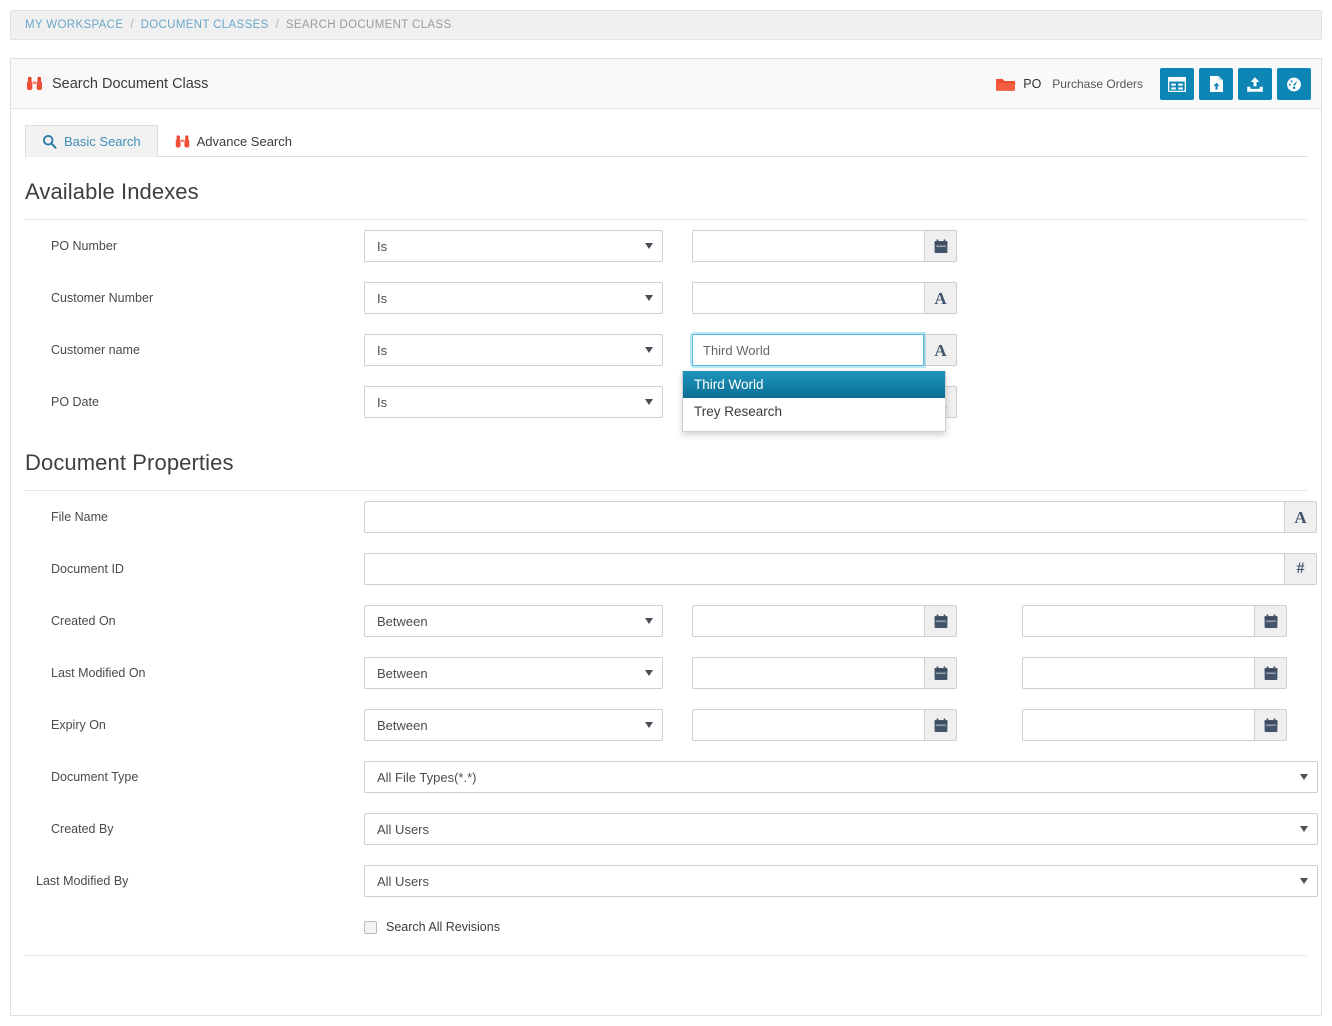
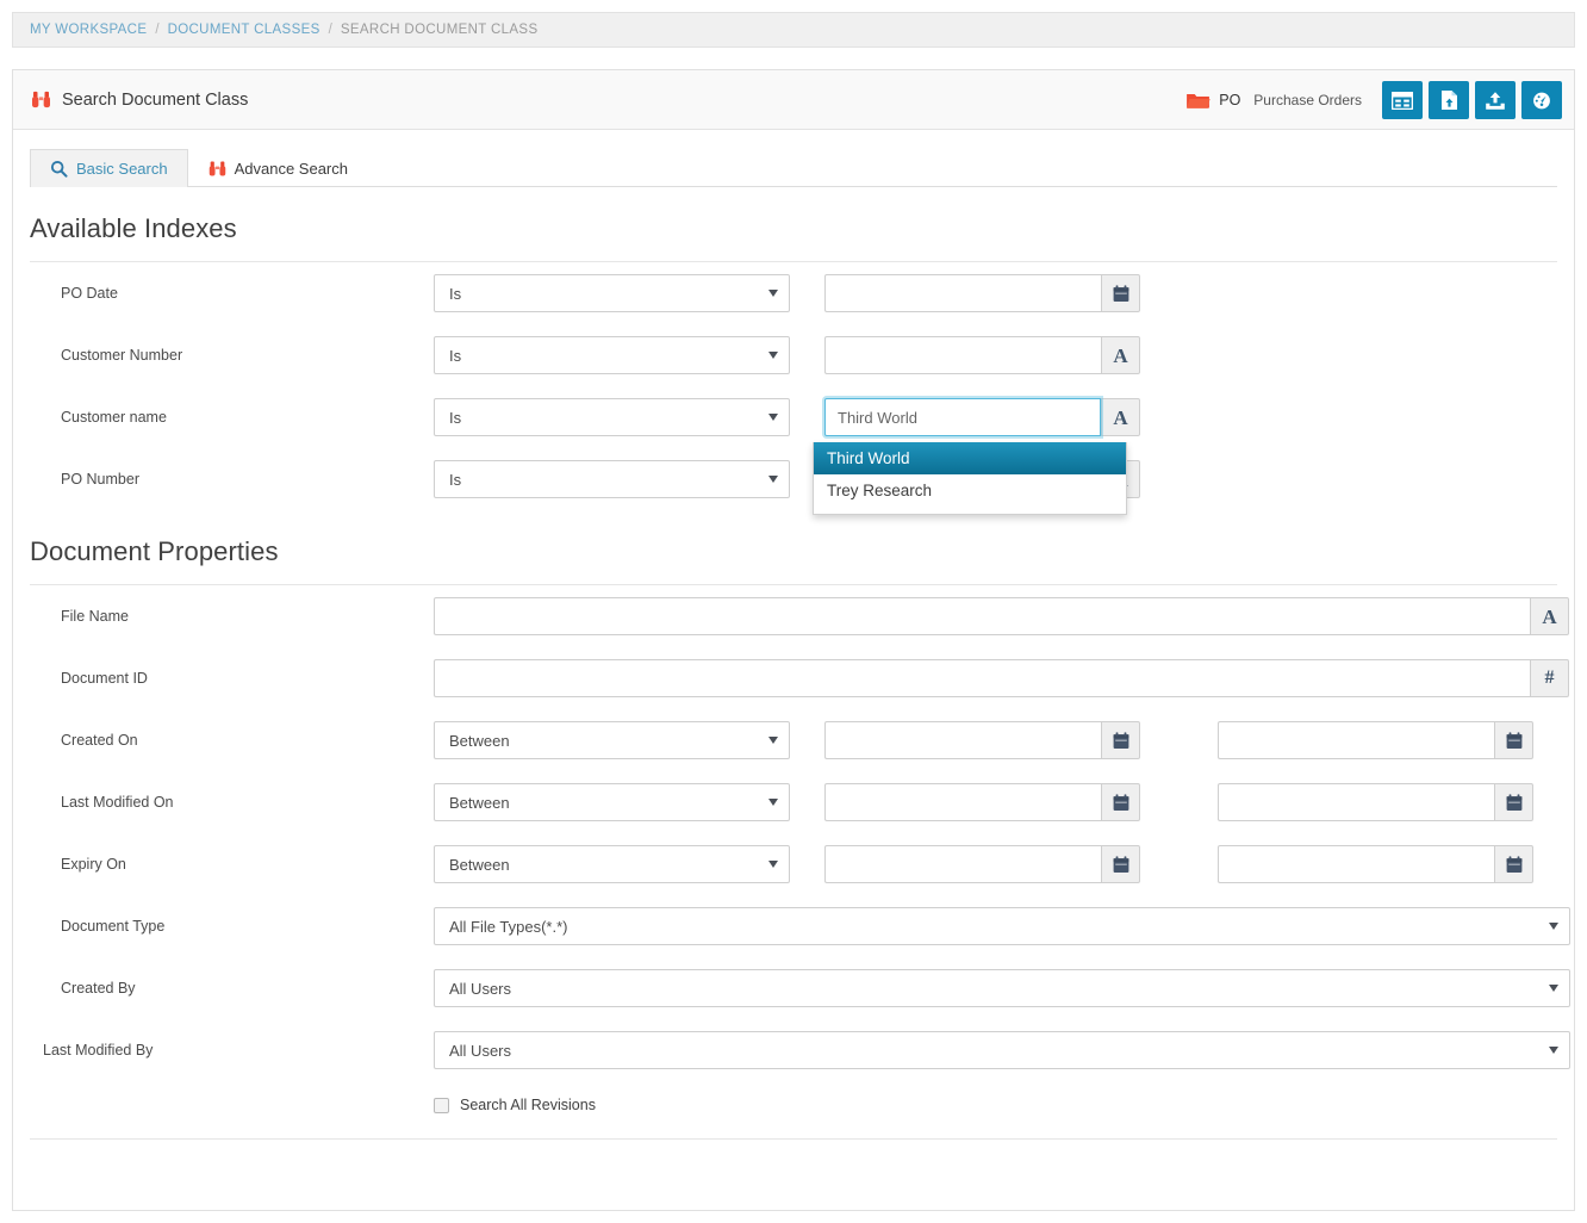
  MY WORKSPACE
  /
  DOCUMENT CLASSES
  /
  SEARCH DOCUMENT CLASS
  Search Document Class
  PO
  Purchase Orders
  Basic Search
  Advance Search
  Available Indexes
- PO Number
+ PO Date
  Is
  Customer Number
  Is
  A
  Customer name
  Is
  Third World
  A
- PO Date
+ PO Number
  Is
  Document Properties
  File Name
  A
  Document ID
  #
  Created On
  Between
  Last Modified On
  Between
  Expiry On
  Between
  Document Type
  All File Types(*.*)
  Created By
  All Users
  Last Modified By
  All Users
  Search All Revisions
  Third World
  Trey Research
